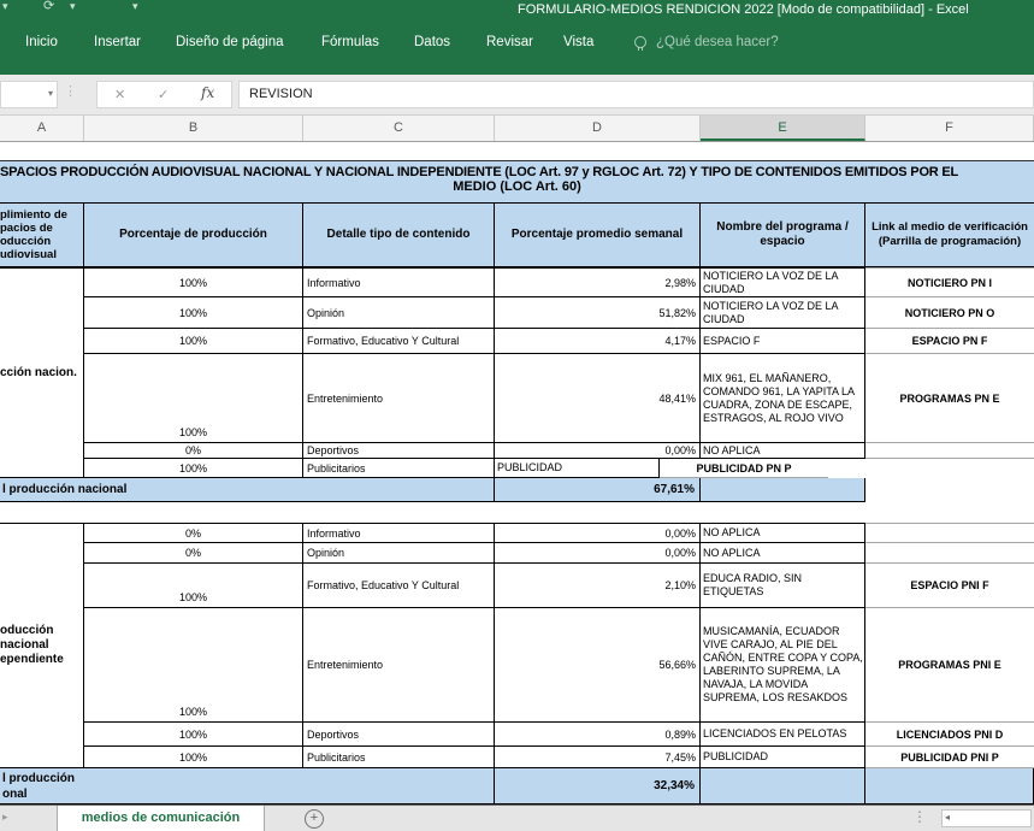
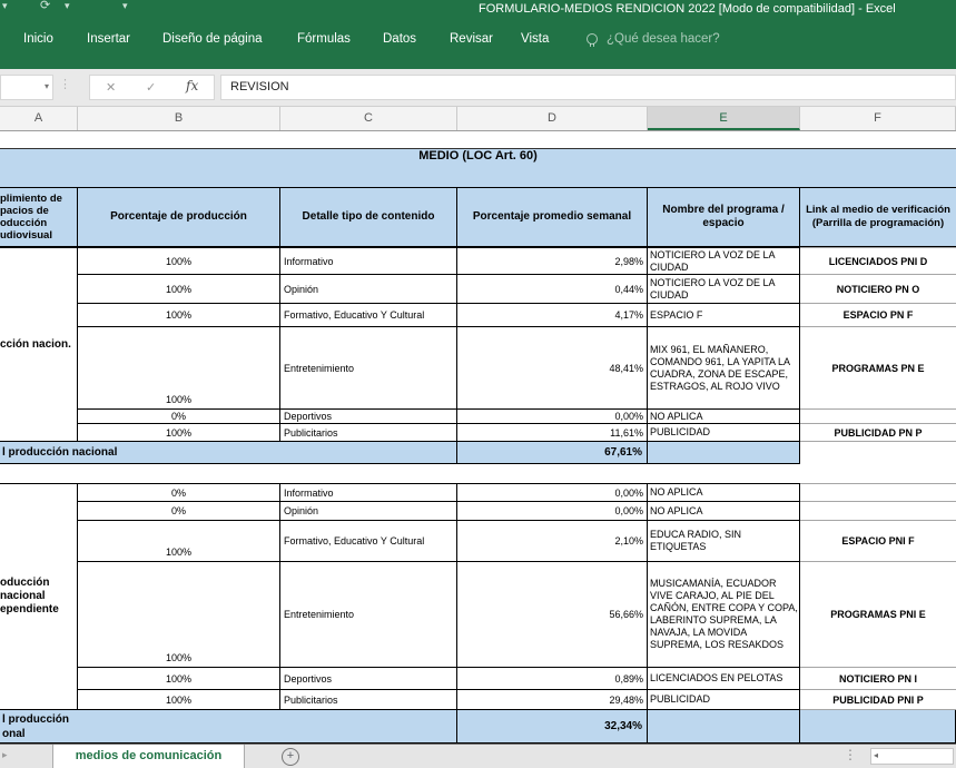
  ▾
  ⟳
  ▾
  ▾
  FORMULARIO-MEDIOS RENDICION 2022 [Modo de compatibilidad] - Excel
  Inicio
  Insertar
  Diseño de página
  Fórmulas
  Datos
  Revisar
  Vista
  ¿Qué desea hacer?
  ▾
  ⋮
  ✕
  ✓
  fx
  REVISION
  A
  B
  C
  D
  E
  F
- SPACIOS PRODUCCIÓN AUDIOVISUAL NACIONAL Y NACIONAL INDEPENDIENTE (LOC Art. 97 y RGLOC Art. 72) Y TIPO DE CONTENIDOS EMITIDOS POR EL
  MEDIO (LOC Art. 60)
  plimiento de
  pacios de
  oducción
  udiovisual
  Porcentaje de producción
  Detalle tipo de contenido
  Porcentaje promedio semanal
  Nombre del programa / espacio
  Link al medio de verificación (Parrilla de programación)
  cción nacion.
  100%
  Informativo
  2,98%
  NOTICIERO LA VOZ DE LA CIUDAD
- NOTICIERO PN I
+ LICENCIADOS PNI D
  100%
  Opinión
- 51,82%
+ 0,44%
  NOTICIERO LA VOZ DE LA CIUDAD
  NOTICIERO PN O
  100%
  Formativo, Educativo Y Cultural
  4,17%
  ESPACIO F
  ESPACIO PN F
  100%
  Entretenimiento
  48,41%
  MIX 961, EL MAÑANERO, COMANDO 961, LA YAPITA LA CUADRA, ZONA DE ESCAPE, ESTRAGOS, AL ROJO VIVO
  PROGRAMAS PN E
  0%
  Deportivos
  0,00%
  NO APLICA
  100%
  Publicitarios
+ 11,61%
  PUBLICIDAD
  PUBLICIDAD PN P
  l producción nacional
  67,61%
  oducción
  nacional
  ependiente
  0%
  Informativo
  0,00%
  NO APLICA
  0%
  Opinión
  0,00%
  NO APLICA
  100%
  Formativo, Educativo Y Cultural
  2,10%
  EDUCA RADIO, SIN ETIQUETAS
  ESPACIO PNI F
  100%
  Entretenimiento
  56,66%
  MUSICAMANÍA, ECUADOR VIVE CARAJO, AL PIE DEL CAÑÓN, ENTRE COPA Y COPA, LABERINTO SUPREMA, LA NAVAJA, LA MOVIDA SUPREMA, LOS RESAKDOS
  PROGRAMAS PNI E
  100%
  Deportivos
  0,89%
  LICENCIADOS EN PELOTAS
- LICENCIADOS PNI D
+ NOTICIERO PN I
  100%
  Publicitarios
- 7,45%
+ 29,48%
  PUBLICIDAD
  PUBLICIDAD PNI P
  l producción
  onal
  32,34%
  ▸
  medios de comunicación
  +
  ⋮
  ◂
